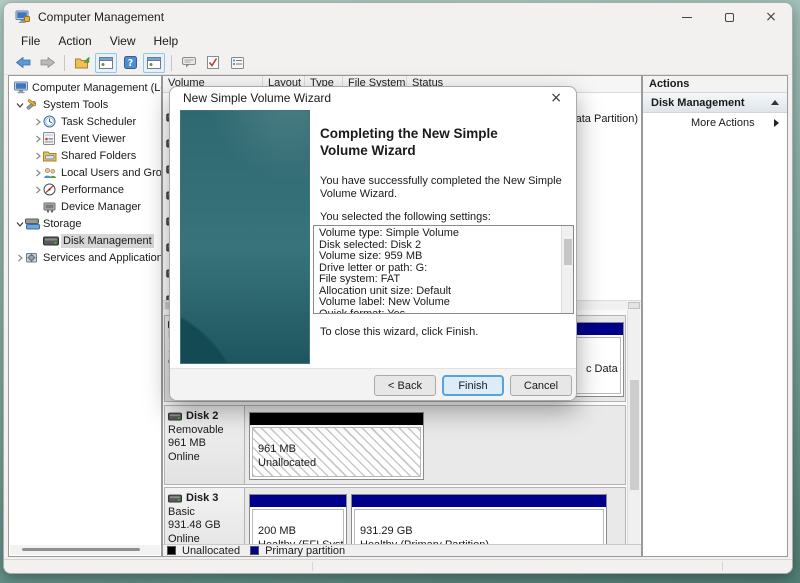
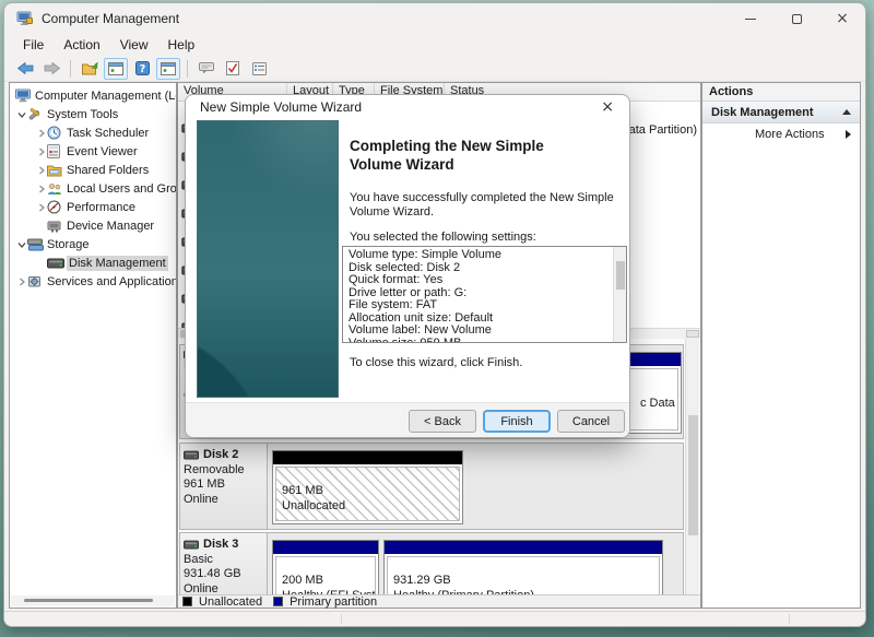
  Computer Management
  ×
  File
  Action
  View
  Help
  ?
  Computer Management (L
  System Tools
  Task Scheduler
  Event Viewer
  Shared Folders
  Local Users and Gro
  Performance
  Device Manager
  Storage
  Disk Management
  Services and Application
  Volume
  Layout
  Type
  File System
  Status
  ata Partition)
  c Data
  Disk 2
  Removable
  961 MB
  Online
  961 MB
  Unallocated
  Disk 3
  Basic
  931.48 GB
  Online
  200 MB
  931.29 GB
  Unallocated
  Primary partition
  Actions
  Disk Management
  More Actions
  New Simple Volume Wizard
  ×
  Completing the New Simple Volume Wizard
  You have successfully completed the New Simple Volume Wizard.
  You selected the following settings:
  Volume type: Simple Volume
  Disk selected: Disk 2
- Volume size: 959 MB
+ Quick format: Yes
  Drive letter or path: G:
  File system: FAT
  Allocation unit size: Default
  Volume label: New Volume
- Quick format: Yes
+ Volume size: 959 MB
  To close this wizard, click Finish.
  < Back
  Finish
  Cancel
